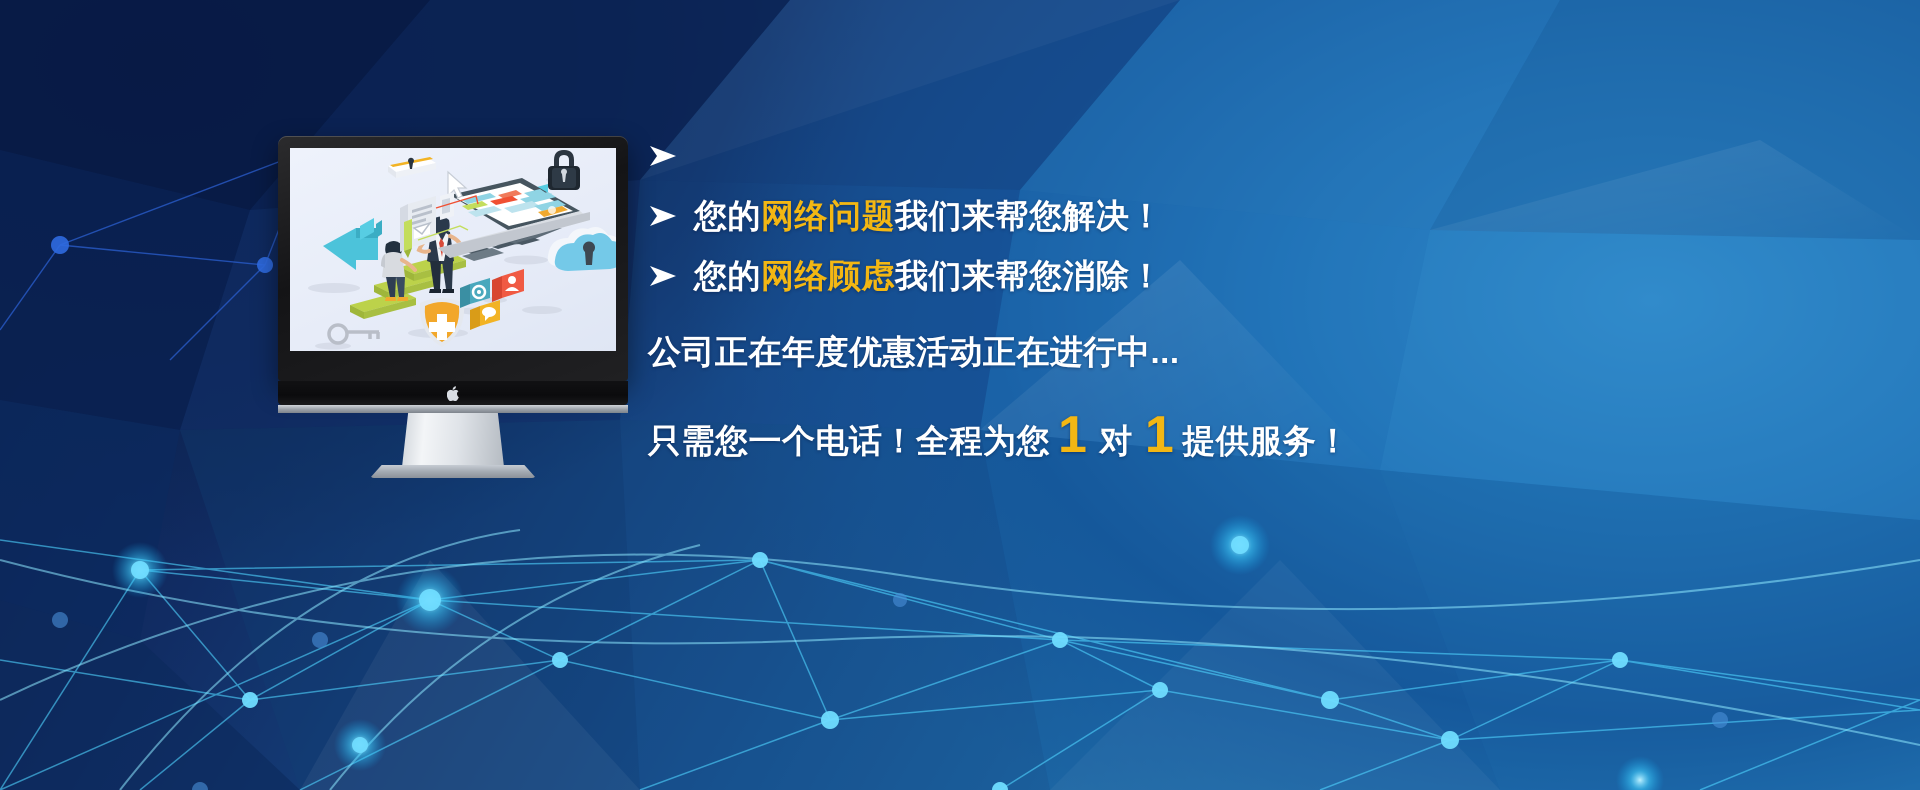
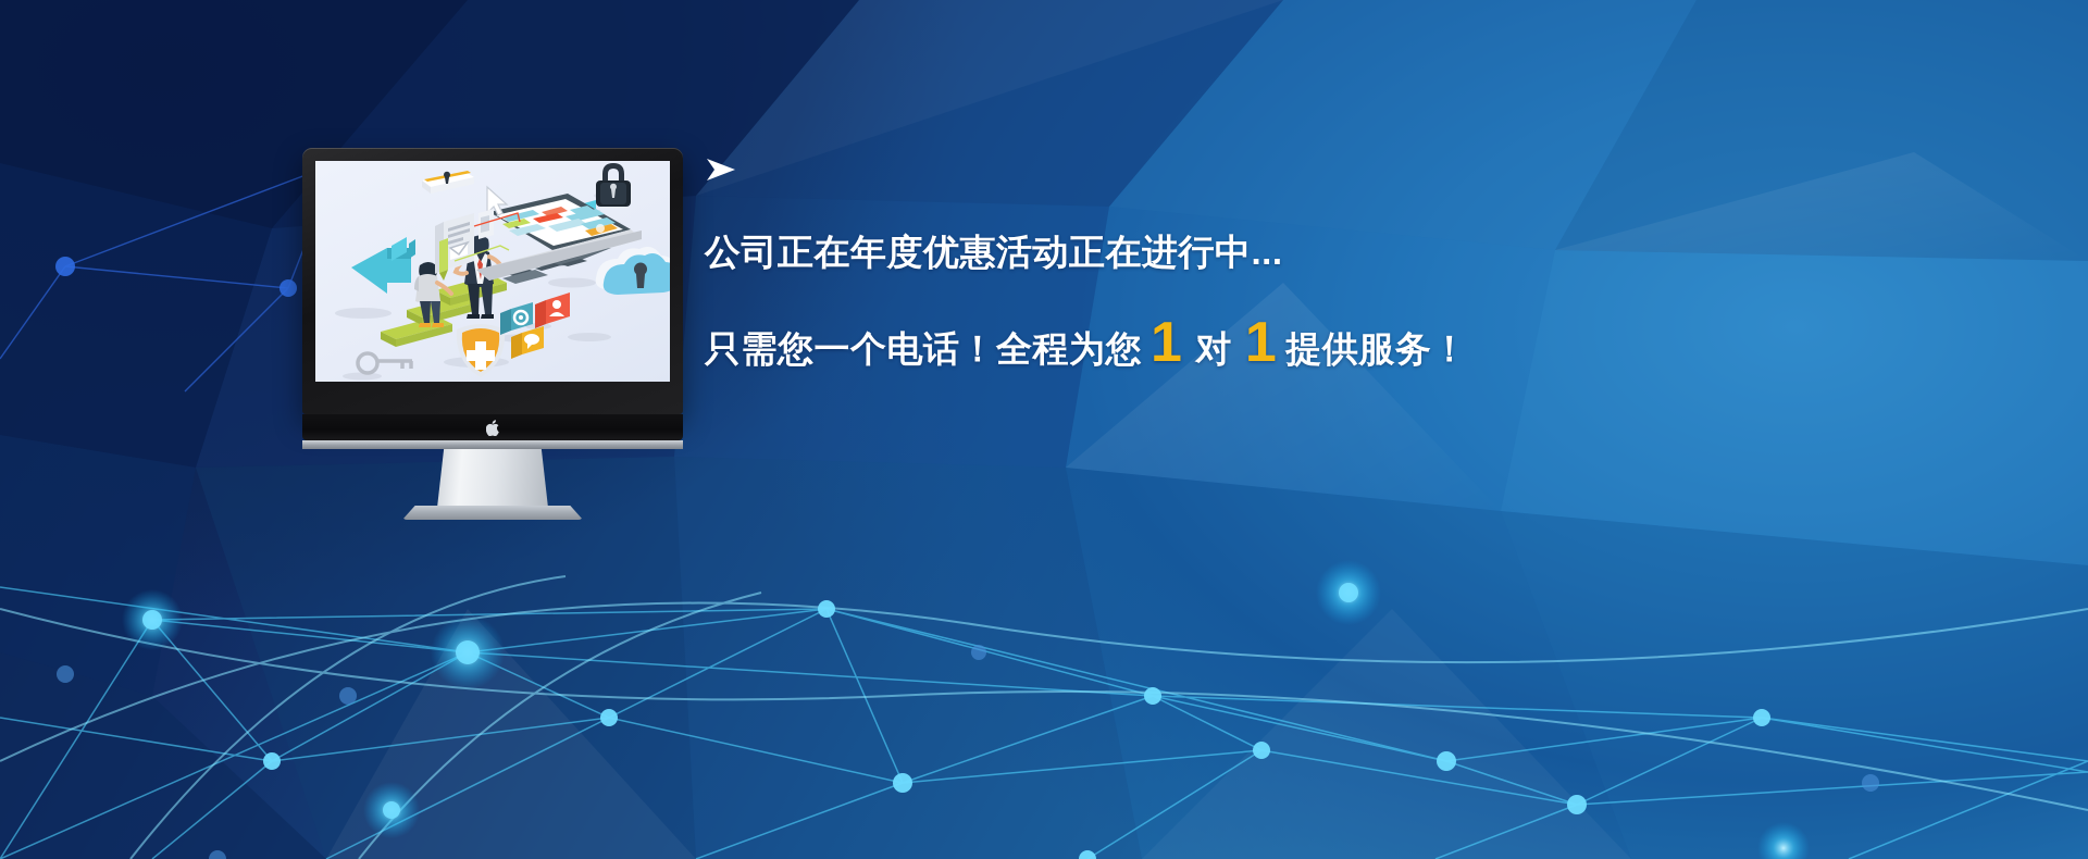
- 您的网络问题我们来帮您解决！
- 您的网络顾虑我们来帮您消除！
  公司正在年度优惠活动正在进行中...
  只需您一个电话！全程为您
  1
  对
  1
  提供服务！
